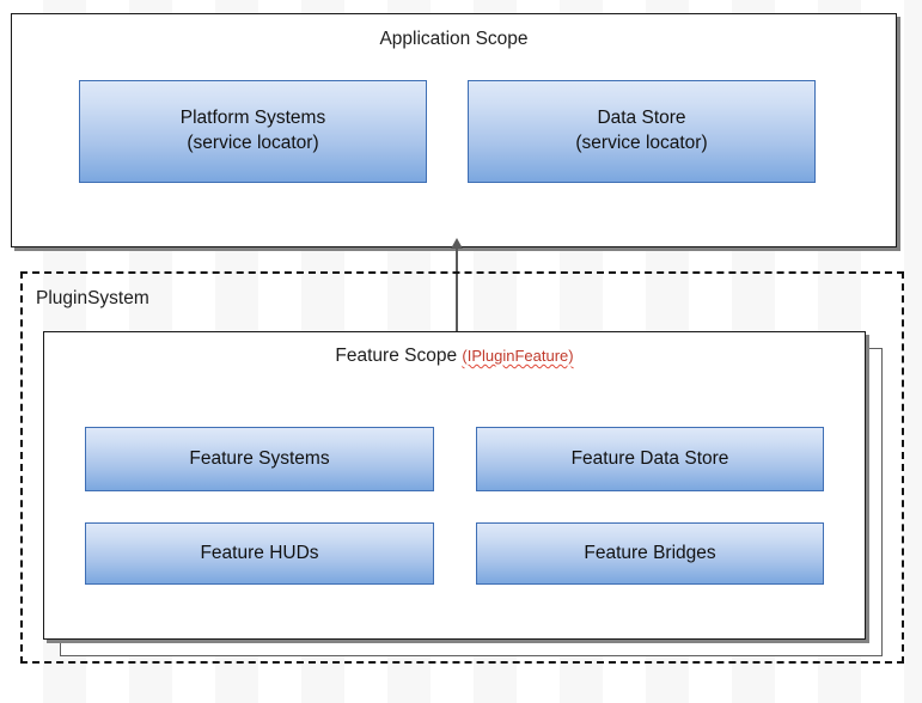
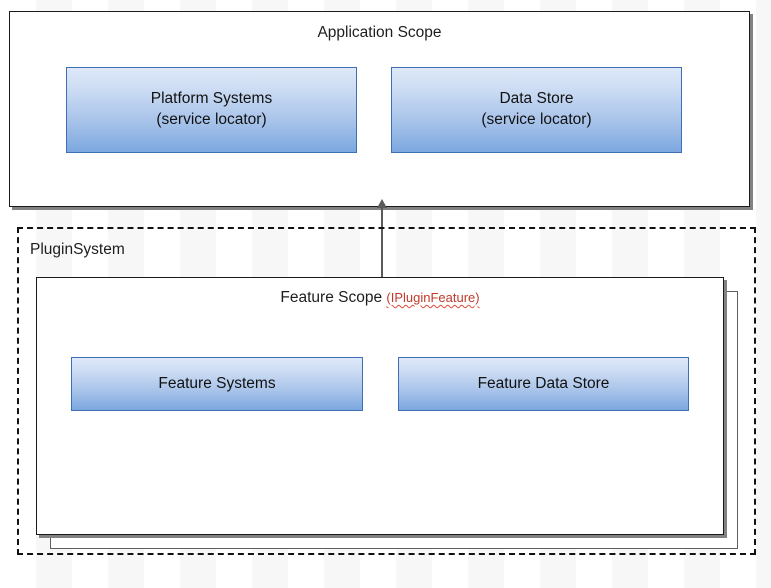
  Application Scope
  Platform Systems
  (service locator)
  Data Store
  (service locator)
  PluginSystem
  Feature Scope (IPluginFeature)
  Feature Systems
  Feature Data Store
- Feature HUDs
- Feature Bridges
